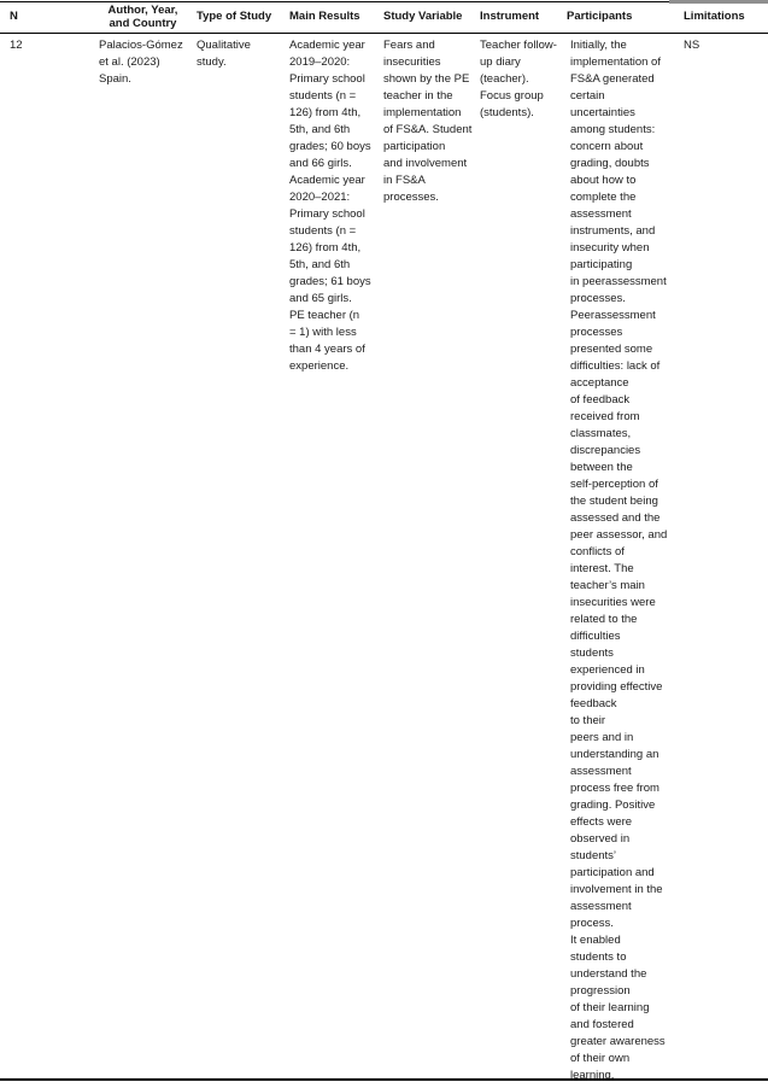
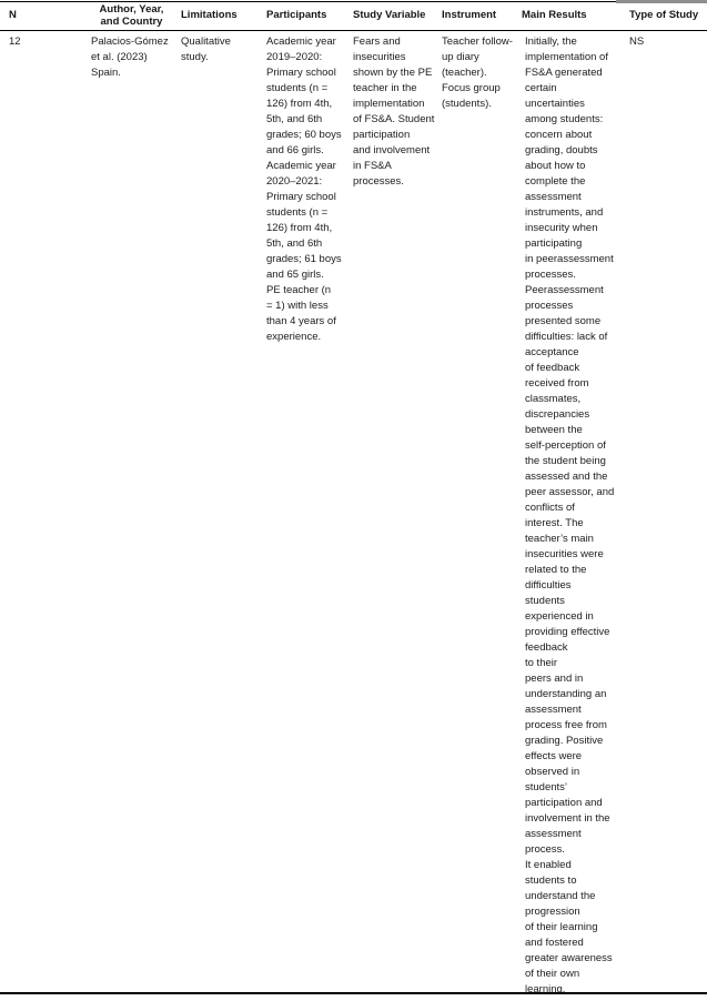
  N
  Author, Year,
  and Country
- Type of Study
+ Limitations
- Main Results
+ Participants
  Study Variable
  Instrument
- Participants
+ Main Results
- Limitations
+ Type of Study
  12
  Palacios-Gómez
  et al. (2023)
  Spain.
  Qualitative
  study.
  Academic year
  2019–2020:
  Primary school
  students (n =
  126) from 4th,
  5th, and 6th
  grades; 60 boys
  and 66 girls.
  Academic year
  2020–2021:
  Primary school
  students (n =
  126) from 4th,
  5th, and 6th
  grades; 61 boys
  and 65 girls.
  PE teacher (n
  = 1) with less
  than 4 years of
  experience.
  Fears and
  insecurities
  shown by the PE
  teacher in the
  implementation
  of FS&A. Student
  participation
  and involvement
  in FS&A
  processes.
  Teacher follow-
  up diary
  (teacher).
  Focus group
  (students).
  Initially, the
  implementation of
  FS&A generated
  certain
  uncertainties
  among students:
  concern about
  grading, doubts
  about how to
  complete the
  assessment
  instruments, and
  insecurity when
  participating
  in peerassessment
  processes.
  Peerassessment
  processes
  presented some
  difficulties: lack of
  acceptance
  of feedback
  received from
  classmates,
  discrepancies
  between the
  self-perception of
  the student being
  assessed and the
  peer assessor, and
  conflicts of
  interest. The
  teacher’s main
  insecurities were
  related to the
  difficulties
  students
  experienced in
  providing effective
  feedback
  to their
  peers and in
  understanding an
  assessment
  process free from
  grading. Positive
  effects were
  observed in
  students’
  participation and
  involvement in the
  assessment
  process.
  It enabled
  students to
  understand the
  progression
  of their learning
  and fostered
  greater awareness
  of their own
  learning.
  NS
